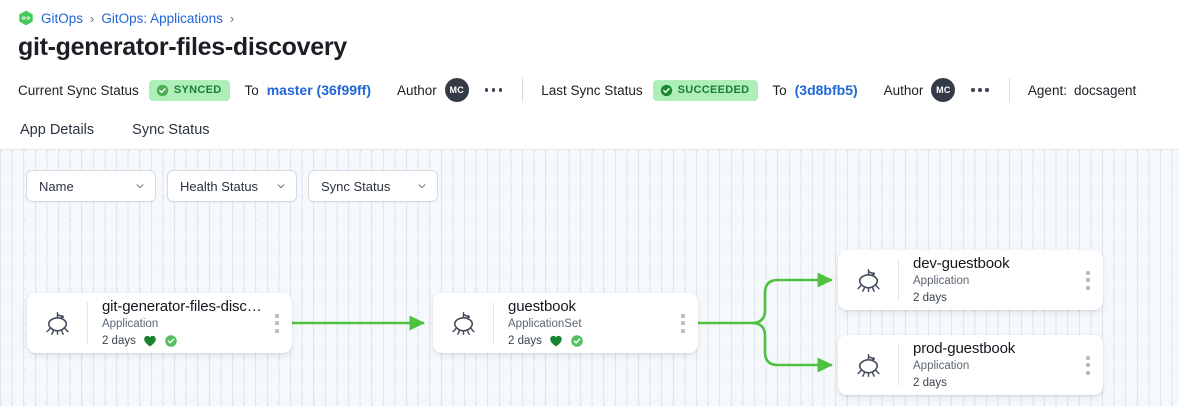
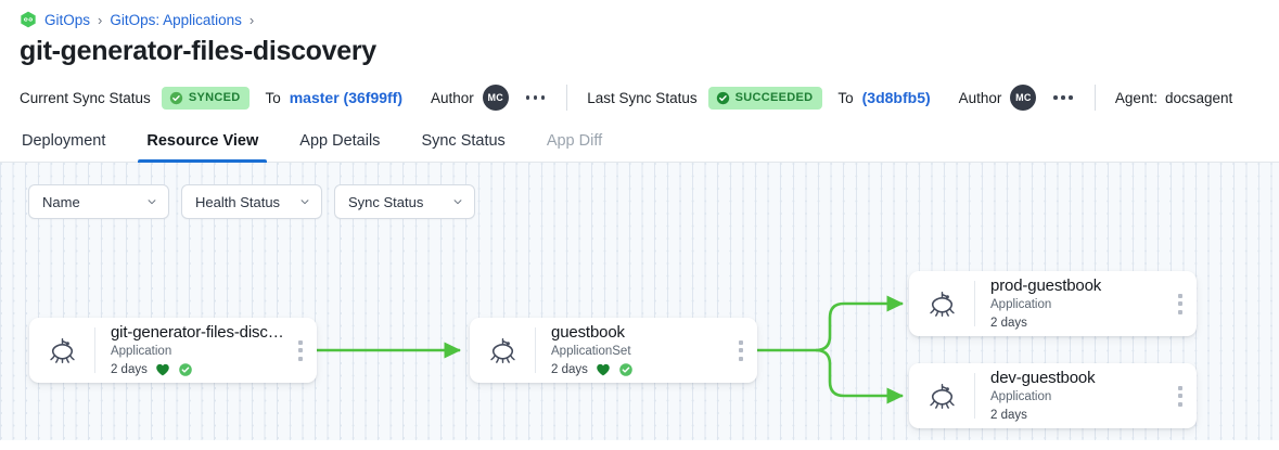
  GitOps
  ›
  GitOps: Applications
  ›
  git-generator-files-discovery
  Current Sync Status
  SYNCED
  To
  master (36f99ff)
  Author
  MC
  Last Sync Status
  SUCCEEDED
  To
  (3d8bfb5)
  Author
  MC
  Agent:
  docsagent
+ Deployment
+ Resource View
  App Details
  Sync Status
+ App Diff
  Name
  Health Status
  Sync Status
  git-generator-files-disco
  Application
  2 days
  guestbook
  ApplicationSet
  2 days
- dev-guestbook
+ prod-guestbook
  Application
  2 days
- prod-guestbook
+ dev-guestbook
  Application
  2 days
